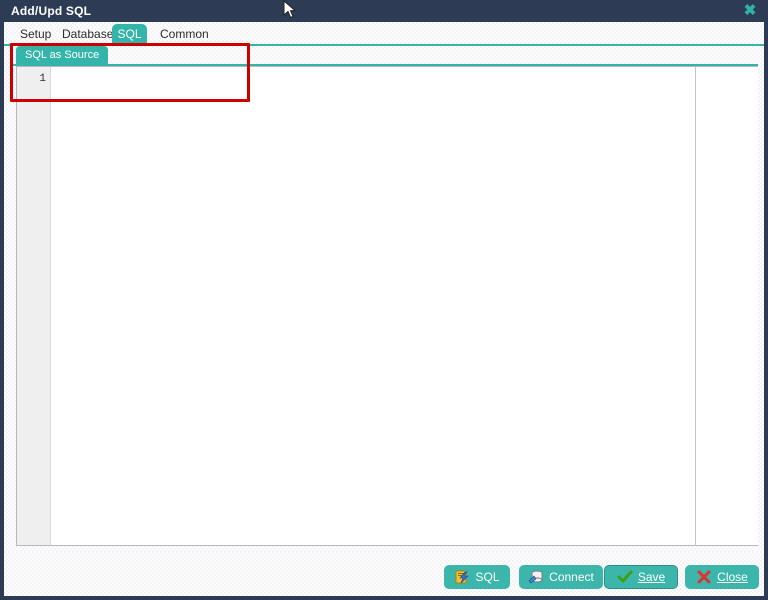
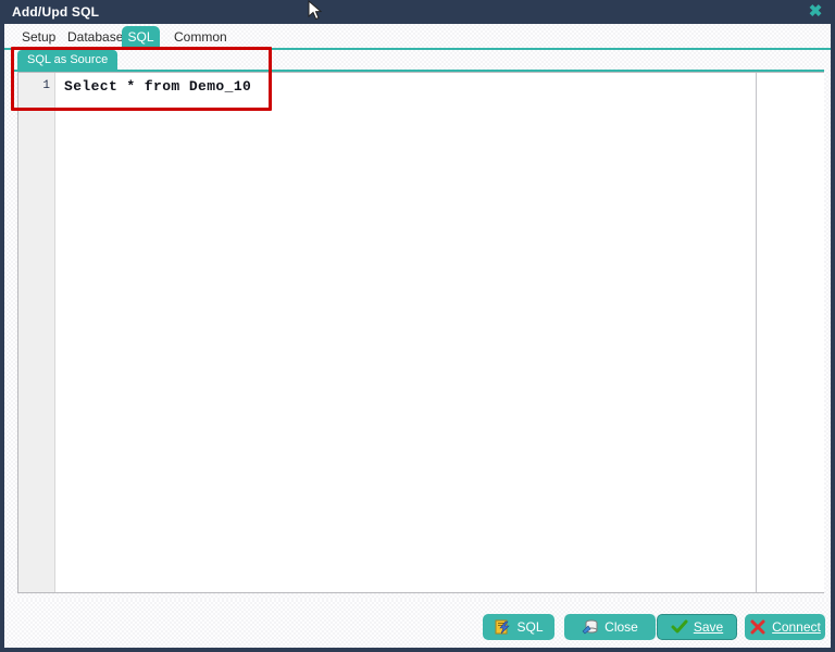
  Add/Upd SQL
  ✖
  Setup
  Database
  SQL
  Common
  SQL as Source
  1
+ Select * from Demo_10
  SQL
- Connect
+ Close
  Save
- Close
+ Connect
